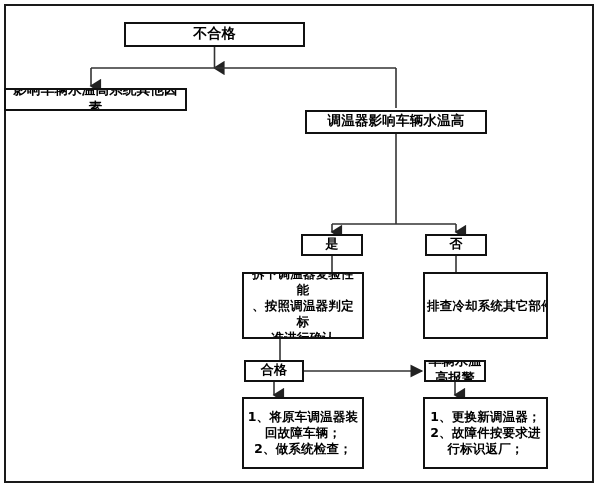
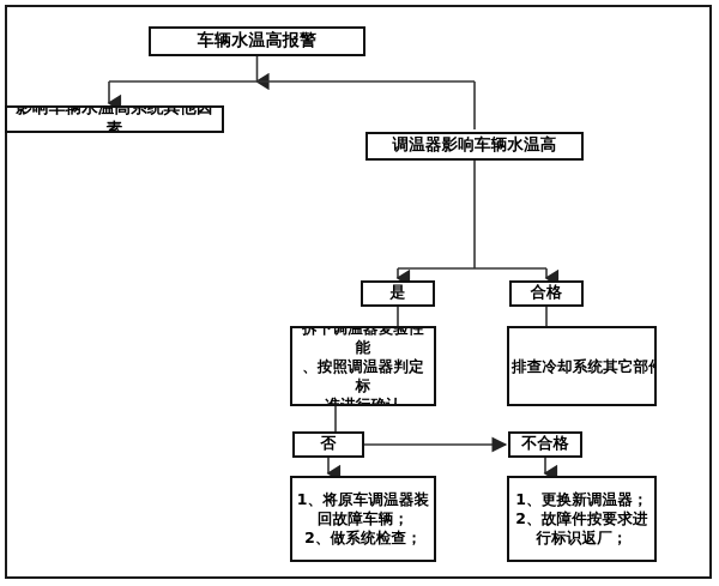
- 不合格
+ 车辆水温高报警
  影响车辆水温高系统其他因素
  调温器影响车辆水温高
  是
- 否
+ 合格
  、按照调温器判定标
  排查冷却系统其它部
- 合格
+ 否
- 车辆水温高报警
+ 不合格
  1、将原车调温器装
  回故障车辆；
  2、做系统检查；
  1、更换新调温器；
  2、故障件按要求进
  行标识返厂；
